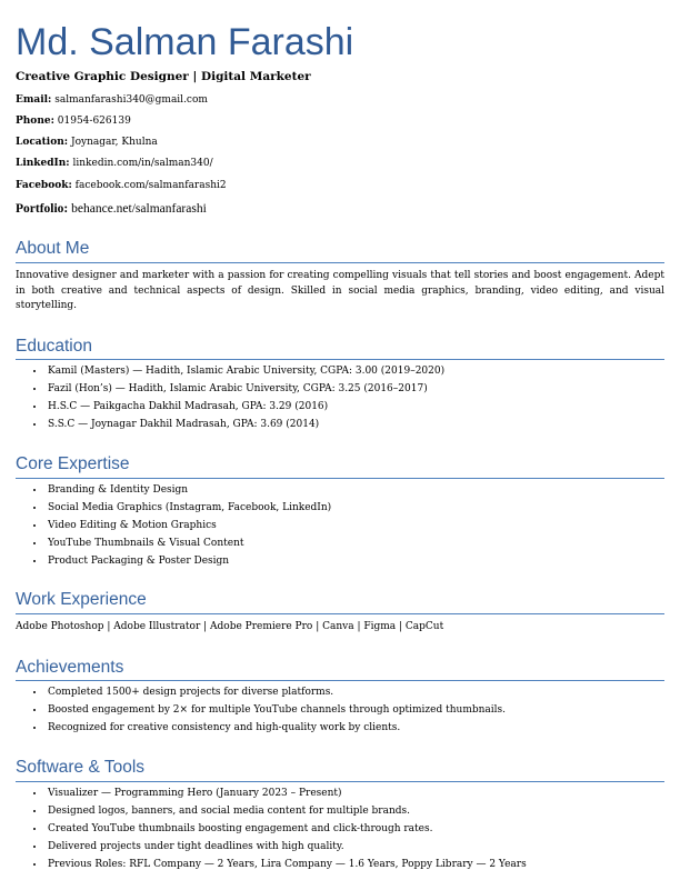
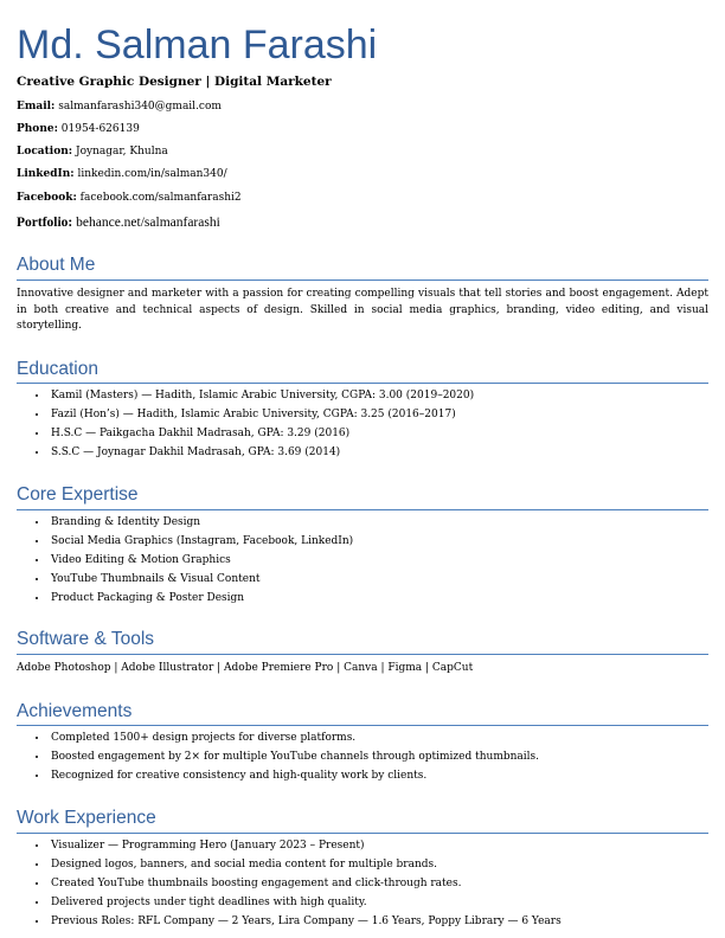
  Md. Salman Farashi
  Creative Graphic Designer | Digital Marketer
  Email: salmanfarashi340@gmail.com
  Phone: 01954-626139
  Location: Joynagar, Khulna
  LinkedIn: linkedin.com/in/salman340/
  Facebook: facebook.com/salmanfarashi2
  Portfolio: behance.net/salmanfarashi
  About Me
  Innovative designer and marketer with a passion for creating compelling visuals that tell stories and boost engagement. Adept in both creative and technical aspects of design. Skilled in social media graphics, branding, video editing, and visual storytelling.
  Education
  Kamil (Masters) — Hadith, Islamic Arabic University, CGPA: 3.00 (2019–2020)
  Fazil (Hon’s) — Hadith, Islamic Arabic University, CGPA: 3.25 (2016–2017)
  H.S.C — Paikgacha Dakhil Madrasah, GPA: 3.29 (2016)
  S.S.C — Joynagar Dakhil Madrasah, GPA: 3.69 (2014)
  Core Expertise
  Branding & Identity Design
  Social Media Graphics (Instagram, Facebook, LinkedIn)
  Video Editing & Motion Graphics
  YouTube Thumbnails & Visual Content
  Product Packaging & Poster Design
- Work Experience
+ Software & Tools
  Adobe Photoshop | Adobe Illustrator | Adobe Premiere Pro | Canva | Figma | CapCut
  Achievements
  Completed 1500+ design projects for diverse platforms.
  Boosted engagement by 2× for multiple YouTube channels through optimized thumbnails.
  Recognized for creative consistency and high-quality work by clients.
- Software & Tools
+ Work Experience
  Visualizer — Programming Hero (January 2023 – Present)
  Designed logos, banners, and social media content for multiple brands.
  Created YouTube thumbnails boosting engagement and click-through rates.
  Delivered projects under tight deadlines with high quality.
- Previous Roles: RFL Company — 2 Years, Lira Company — 1.6 Years, Poppy Library — 2 Years
+ Previous Roles: RFL Company — 2 Years, Lira Company — 1.6 Years, Poppy Library — 6 Years
